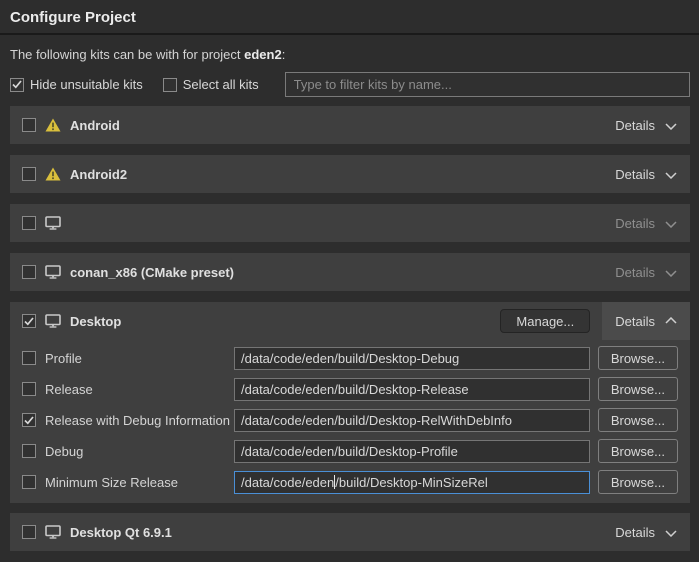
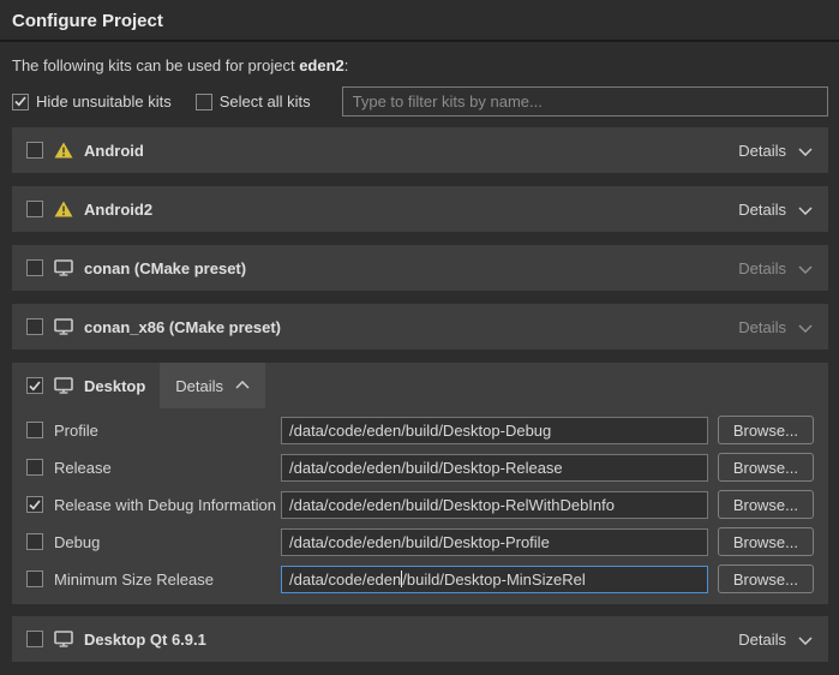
  Configure Project
- The following kits can be with for project eden2:
+ The following kits can be used for project eden2:
  Hide unsuitable kits
  Select all kits
  Type to filter kits by name...
  Android
  Details
  Android2
  Details
+ conan (CMake preset)
  Details
  conan_x86 (CMake preset)
  Details
  Desktop
- Manage...
  Details
  Profile
  /data/code/eden/build/Desktop-Debug
  Browse...
  Release
  /data/code/eden/build/Desktop-Release
  Browse...
  Release with Debug Information
  /data/code/eden/build/Desktop-RelWithDebInfo
  Browse...
  Debug
  /data/code/eden/build/Desktop-Profile
  Browse...
  Minimum Size Release
  /data/code/eden/build/Desktop-MinSizeRel
  Browse...
  Desktop Qt 6.9.1
  Details
